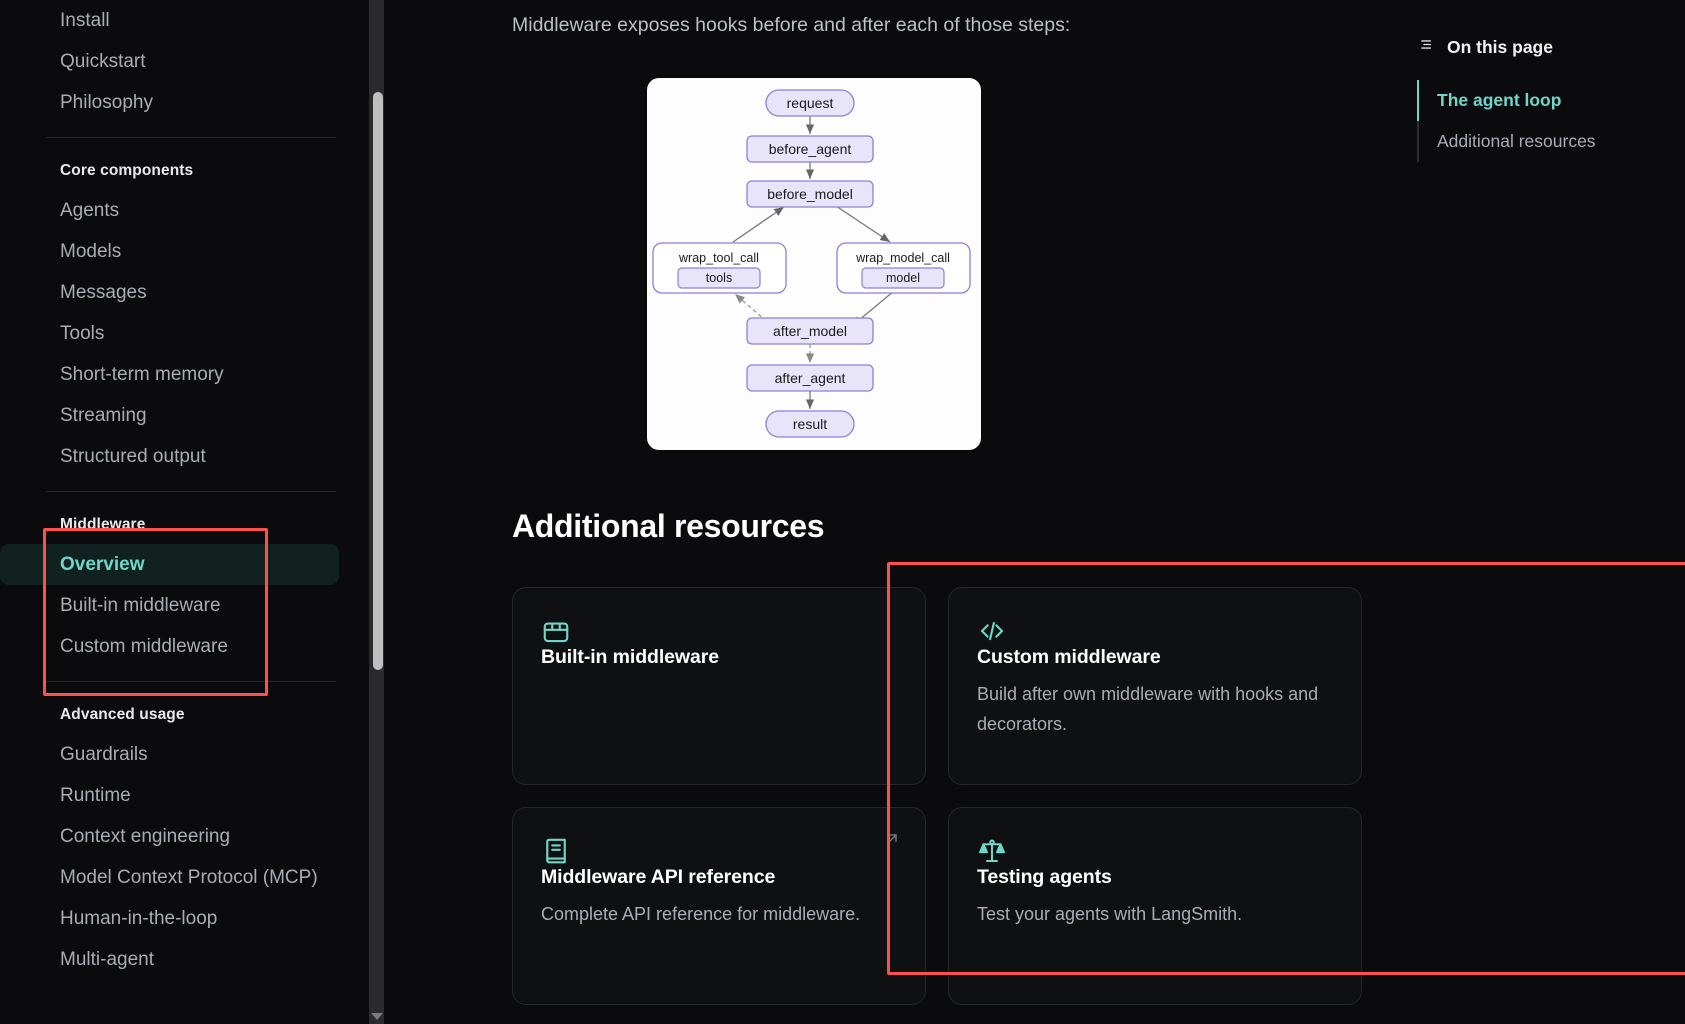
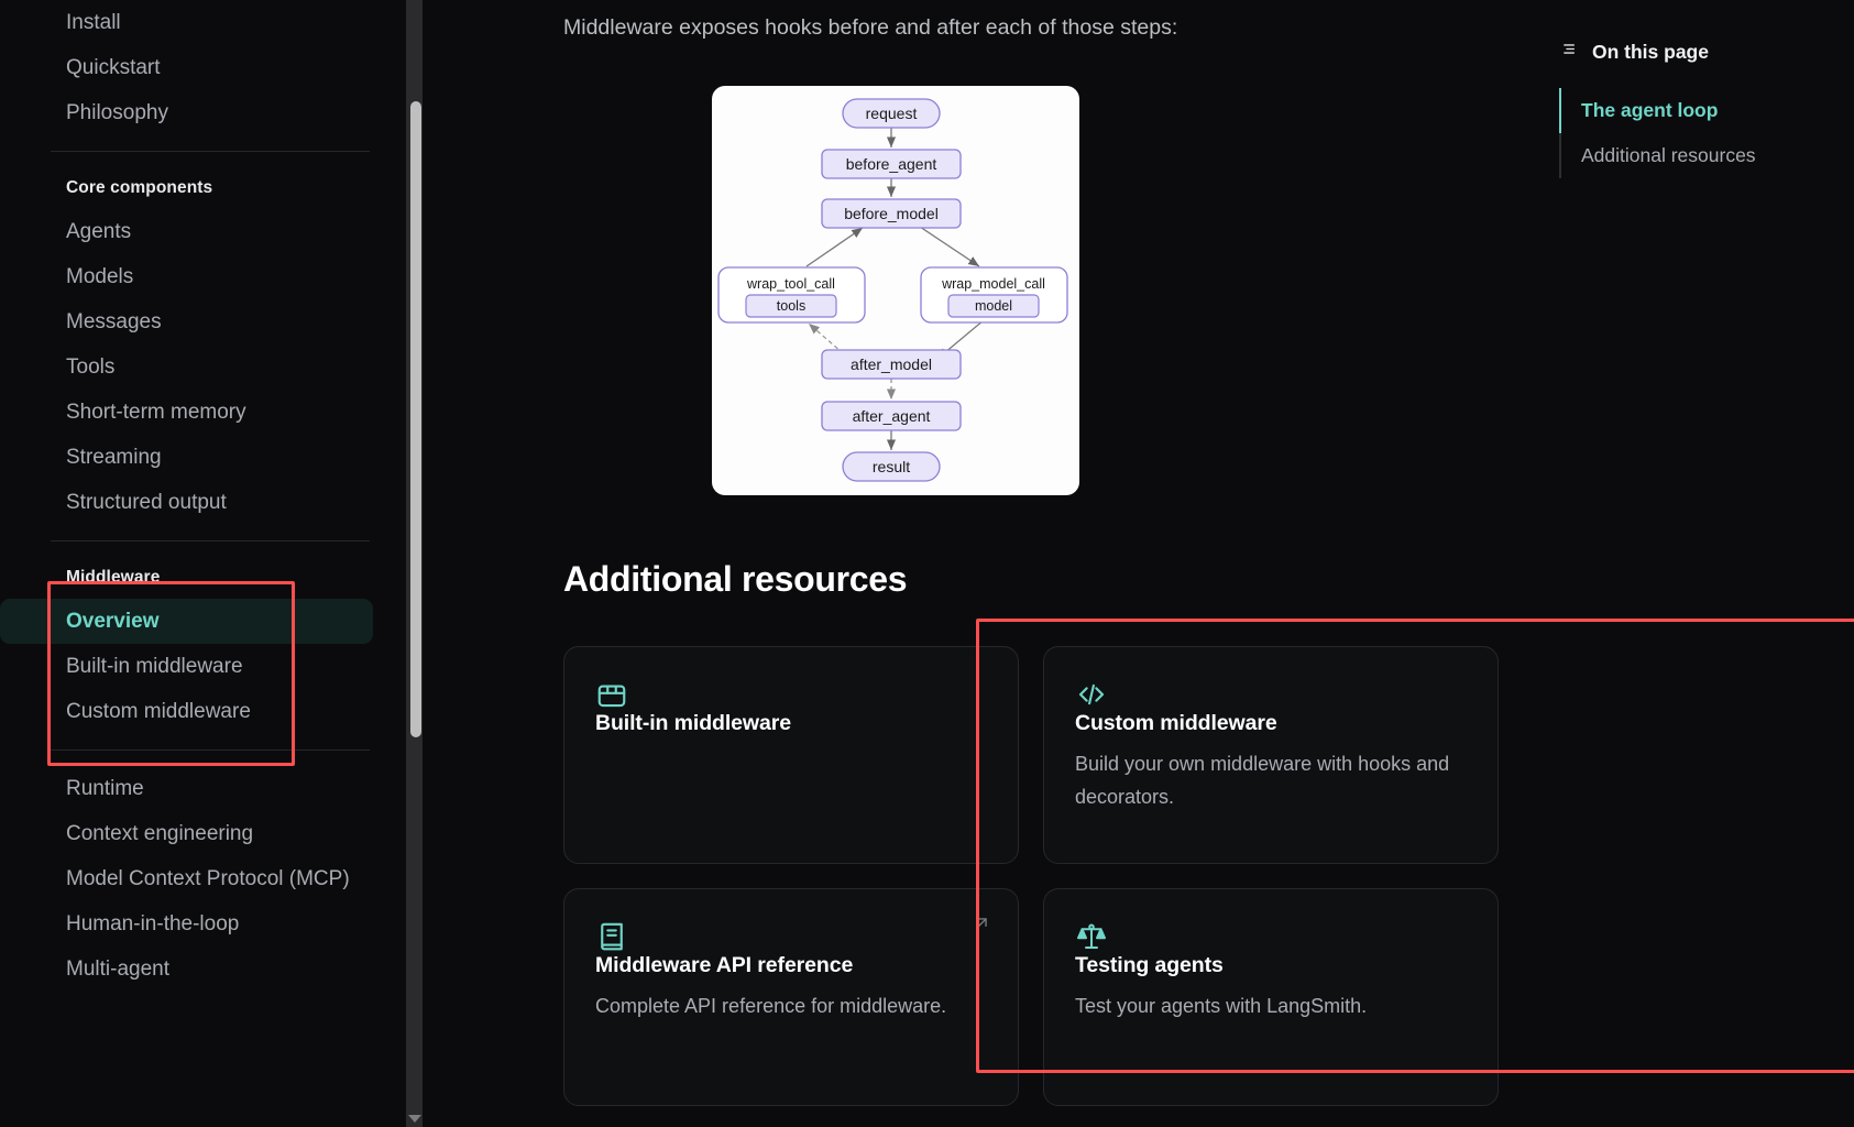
  Install
  Quickstart
  Philosophy
  Core components
  Agents
  Models
  Messages
  Tools
  Short-term memory
  Streaming
  Structured output
  Middleware
  Overview
  Built-in middleware
  Custom middleware
- Advanced usage
- Guardrails
  Runtime
  Context engineering
  Model Context Protocol (MCP)
  Human-in-the-loop
  Multi-agent
  Middleware exposes hooks before and after each of those steps:
  request
  before_agent
  before_model
  wrap_tool_call
  tools
  wrap_model_call
  model
  after_model
  after_agent
  result
  Additional resources
  Built-in middleware
  Custom middleware
- Build after own middleware with hooks and decorators.
+ Build your own middleware with hooks and decorators.
  Middleware API reference
  Complete API reference for middleware.
  Testing agents
  Test your agents with LangSmith.
  On this page
  The agent loop
  Additional resources
